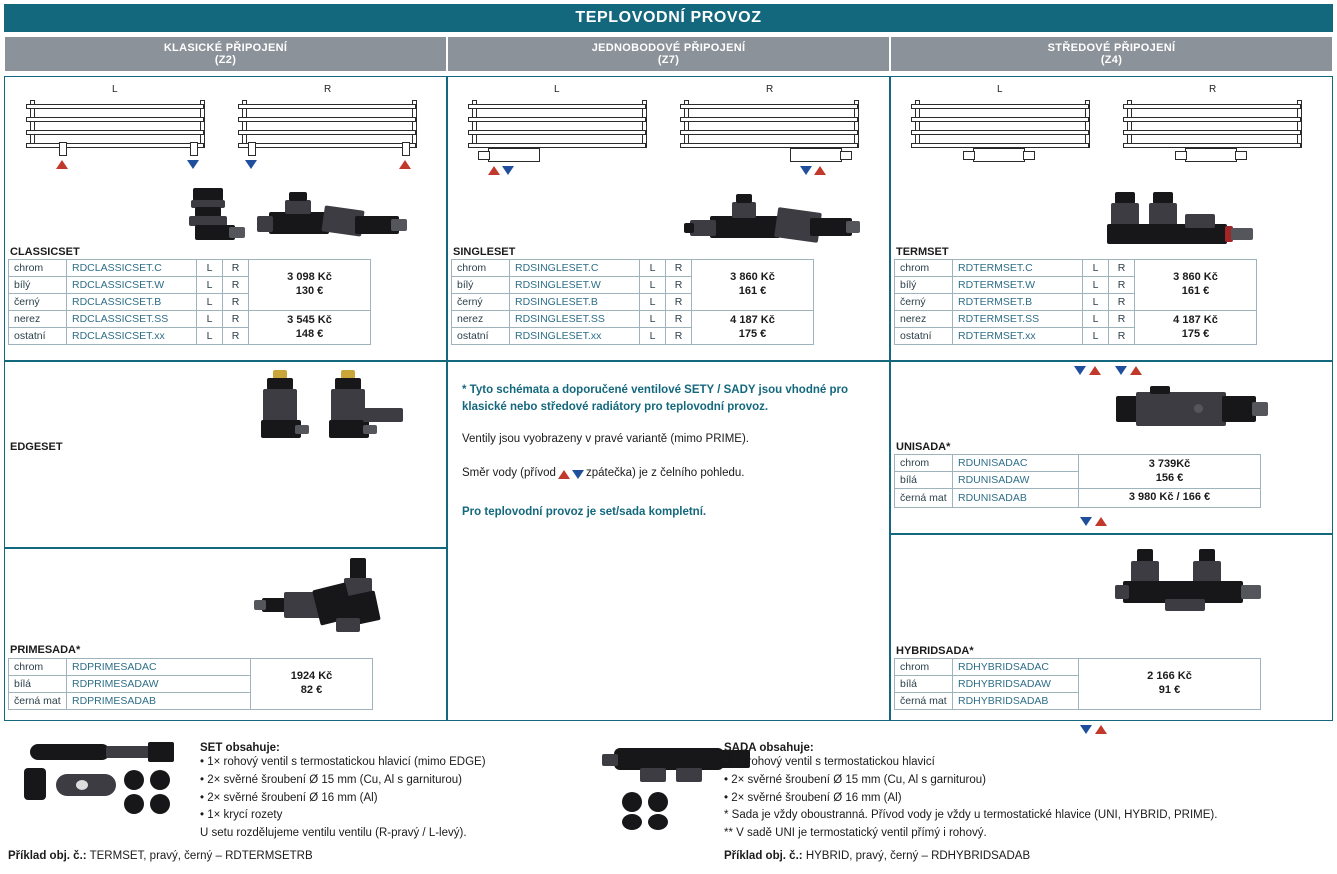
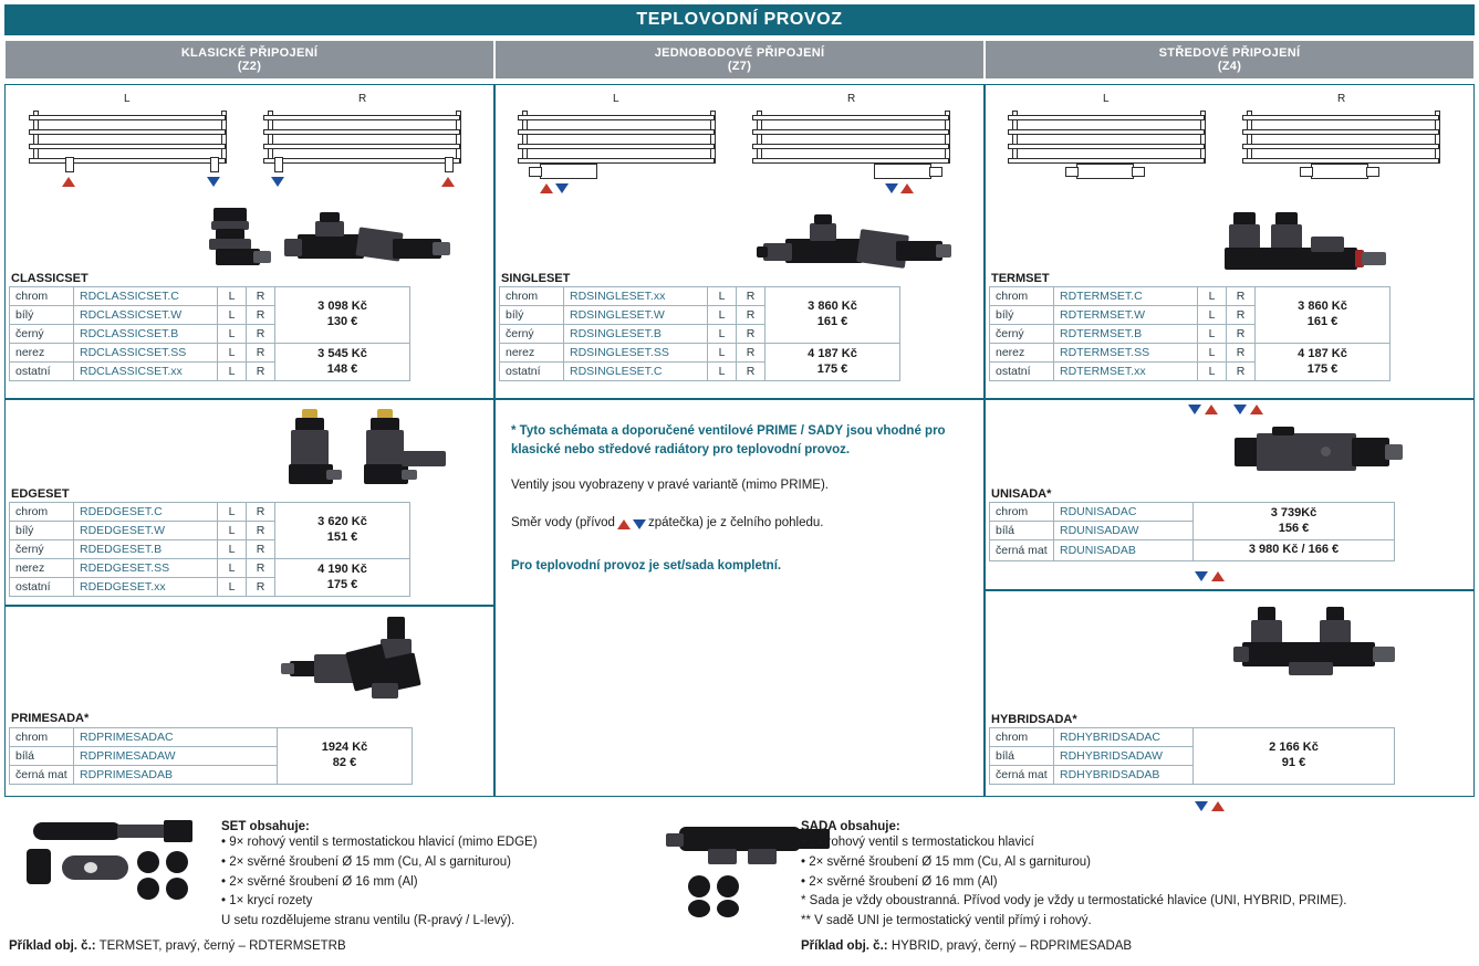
  TEPLOVODNÍ PROVOZ
  KLASICKÉ PŘIPOJENÍ
  (Z2)
  JEDNOBODOVÉ PŘIPOJENÍ
  (Z7)
  STŘEDOVÉ PŘIPOJENÍ
  (Z4)
  L
  R
  CLASSICSET
  chrom	RDCLASSICSET.C	L	R	3 098 Kč 130 €
  bílý	RDCLASSICSET.W	L	R
  černý	RDCLASSICSET.B	L	R
  nerez	RDCLASSICSET.SS	L	R	3 545 Kč 148 €
  ostatní	RDCLASSICSET.xx	L	R
  EDGESET
+ chrom	RDEDGESET.C	L	R	3 620 Kč 151 €
+ bílý	RDEDGESET.W	L	R
+ černý	RDEDGESET.B	L	R
+ nerez	RDEDGESET.SS	L	R	4 190 Kč 175 €
+ ostatní	RDEDGESET.xx	L	R
  PRIMESADA*
  chrom	RDPRIMESADAC	1924 Kč 82 €
  bílá	RDPRIMESADAW
  černá mat	RDPRIMESADAB
  L
  R
  SINGLESET
- chrom	RDSINGLESET.C	L	R	3 860 Kč 161 €
+ chrom	RDSINGLESET.xx	L	R	3 860 Kč 161 €
  bílý	RDSINGLESET.W	L	R
  černý	RDSINGLESET.B	L	R
  nerez	RDSINGLESET.SS	L	R	4 187 Kč 175 €
- ostatní	RDSINGLESET.xx	L	R
+ ostatní	RDSINGLESET.C	L	R
- * Tyto schémata a doporučené ventilové SETY / SADY jsou vhodné pro klasické nebo středové radiátory pro teplovodní provoz.
+ * Tyto schémata a doporučené ventilové PRIME / SADY jsou vhodné pro klasické nebo středové radiátory pro teplovodní provoz.
  Ventily jsou vyobrazeny v pravé variantě (mimo PRIME).
  Směr vody (přívod
  zpátečka) je z čelního pohledu.
  Pro teplovodní provoz je set/sada kompletní.
  L
  R
  TERMSET
  chrom	RDTERMSET.C	L	R	3 860 Kč 161 €
  bílý	RDTERMSET.W	L	R
  černý	RDTERMSET.B	L	R
  nerez	RDTERMSET.SS	L	R	4 187 Kč 175 €
  ostatní	RDTERMSET.xx	L	R
  UNISADA*
  chrom	RDUNISADAC	3 739Kč 156 €
  bílá	RDUNISADAW
  černá mat	RDUNISADAB	3 980 Kč / 166 €
  HYBRIDSADA*
  chrom	RDHYBRIDSADAC	2 166 Kč 91 €
  bílá	RDHYBRIDSADAW
  černá mat	RDHYBRIDSADAB
  SET obsahuje:
- • 1× rohový ventil s termostatickou hlavicí (mimo EDGE)
+ • 9× rohový ventil s termostatickou hlavicí (mimo EDGE)
  • 2× svěrné šroubení Ø 15 mm (Cu, Al s garniturou)
  • 2× svěrné šroubení Ø 16 mm (Al)
  • 1× krycí rozety
- U setu rozdělujeme ventilu ventilu (R-pravý / L-levý).
+ U setu rozdělujeme stranu ventilu (R-pravý / L-levý).
  SADA obsahuje:
  • 1× rohový ventil s termostatickou hlavicí
  • 2× svěrné šroubení Ø 15 mm (Cu, Al s garniturou)
  • 2× svěrné šroubení Ø 16 mm (Al)
  * Sada je vždy oboustranná. Přívod vody je vždy u termostatické hlavice (UNI, HYBRID, PRIME).
  ** V sadě UNI je termostatický ventil přímý i rohový.
  Příklad obj. č.: TERMSET, pravý, černý – RDTERMSETRB
- Příklad obj. č.: HYBRID, pravý, černý – RDHYBRIDSADAB
+ Příklad obj. č.: HYBRID, pravý, černý – RDPRIMESADAB
